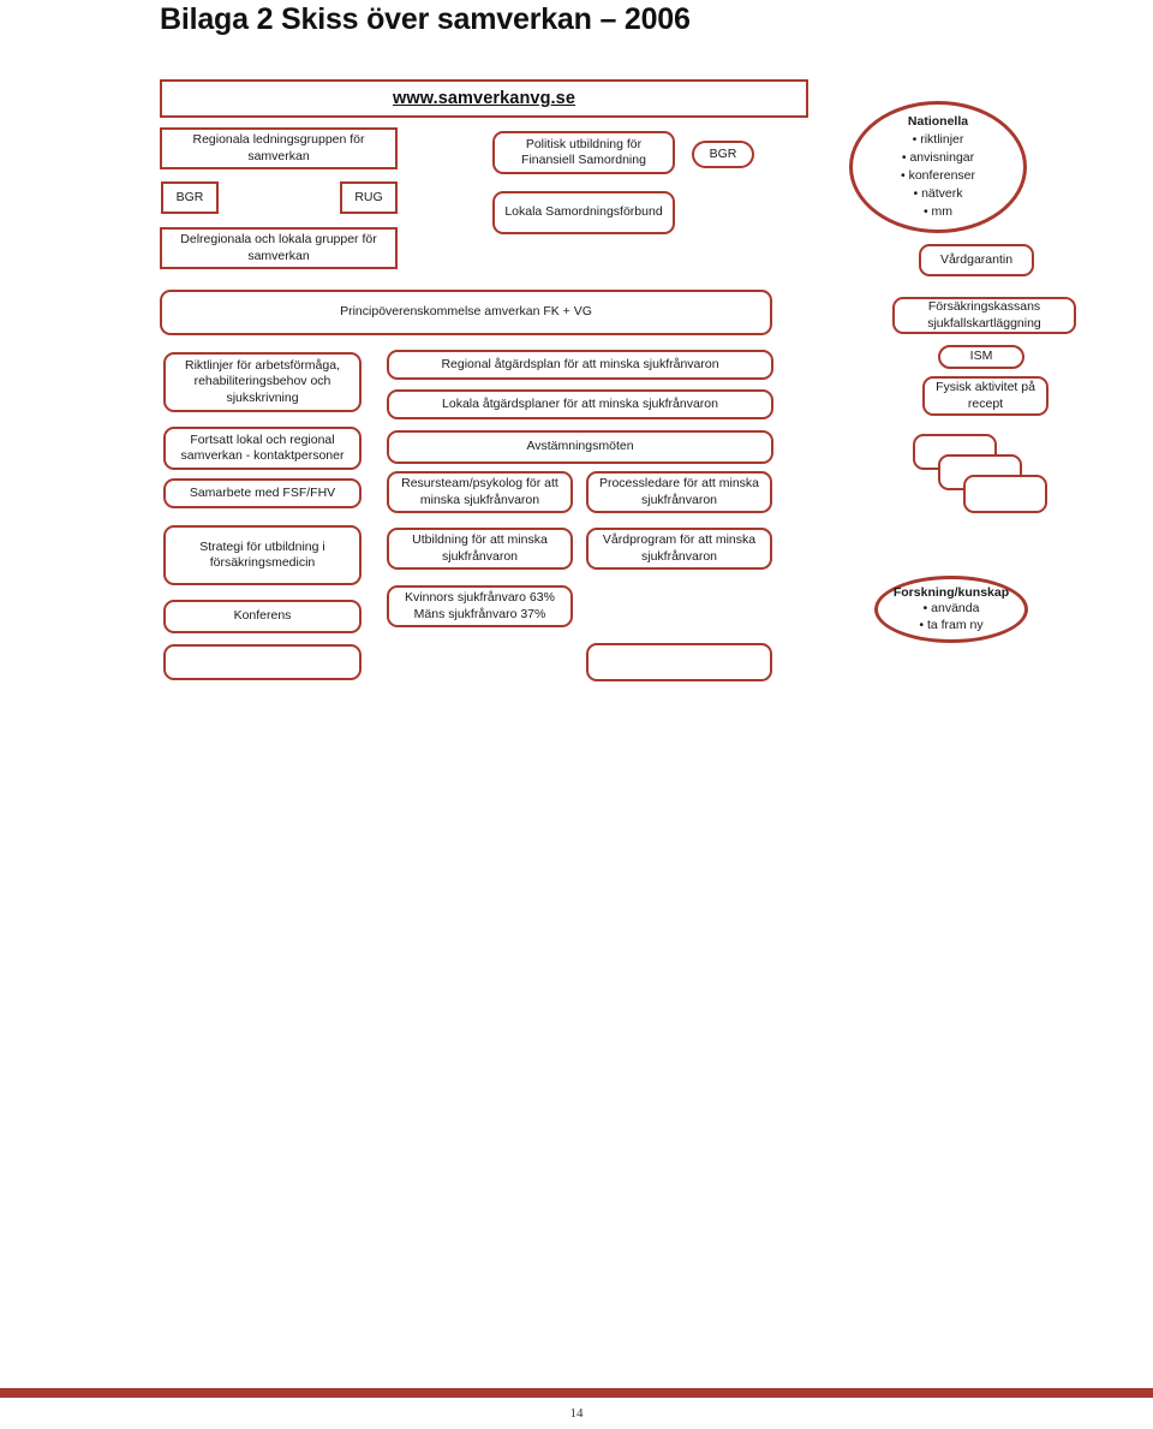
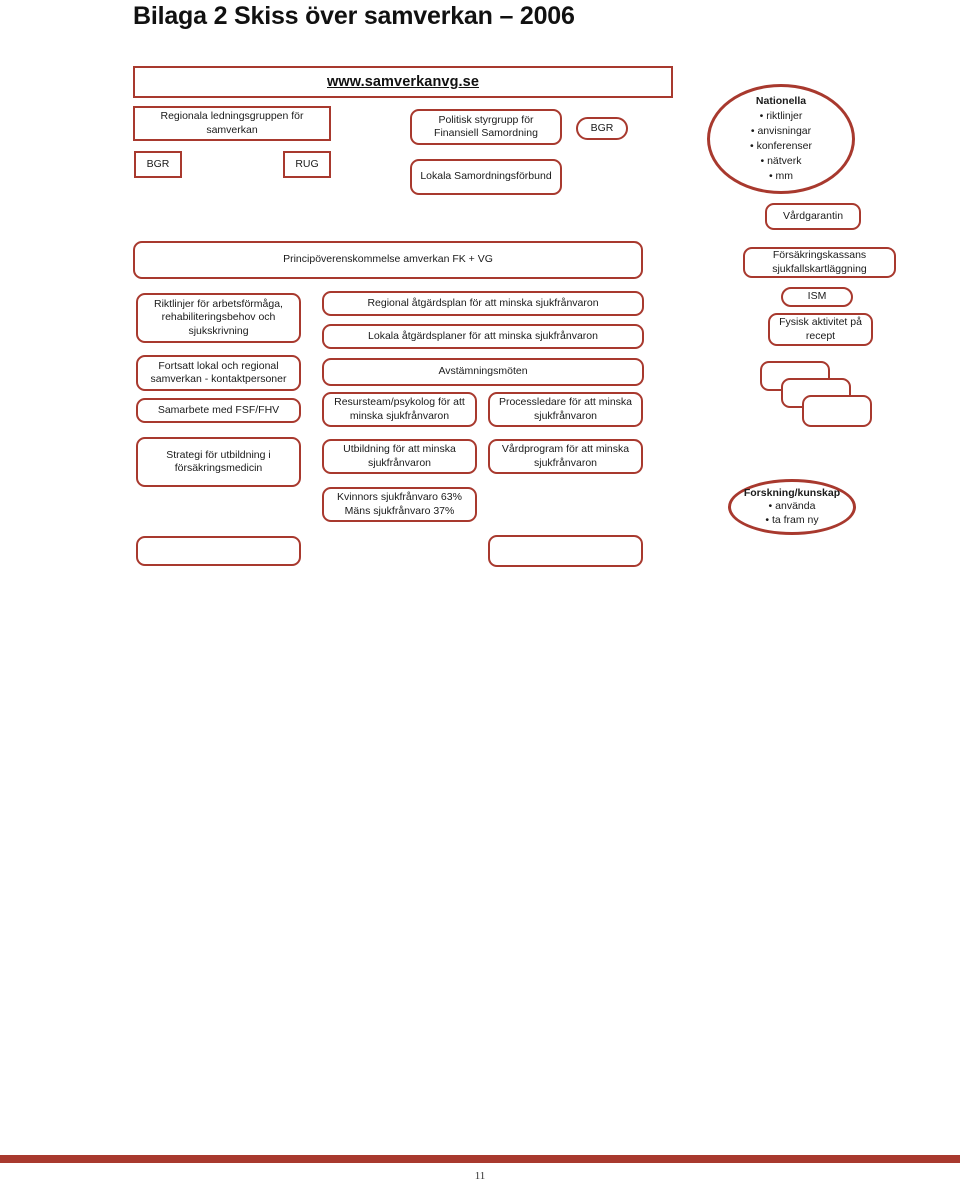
  Bilaga 2 Skiss över samverkan – 2006
  www.samverkanvg.se
  Regionala ledningsgruppen för samverkan
  BGR
  RUG
- Delregionala och lokala grupper för samverkan
- Politisk utbildning för Finansiell Samordning
+ Politisk styrgrupp för Finansiell Samordning
  BGR
  Lokala Samordningsförbund
  Nationella
  riktlinjer
  anvisningar
  konferenser
  nätverk
  mm
  Vårdgarantin
  Försäkringskassans sjukfallskartläggning
  ISM
  Fysisk aktivitet på recept
  Forskning/kunskap
  använda
  ta fram ny
  Principöverenskommelse amverkan FK + VG
  Riktlinjer för arbetsförmåga, rehabiliteringsbehov och sjukskrivning
  Fortsatt lokal och regional samverkan - kontaktpersoner
  Samarbete med FSF/FHV
  Strategi för utbildning i försäkringsmedicin
- Konferens
  Regional åtgärdsplan för att minska sjukfrånvaron
  Lokala åtgärdsplaner för att minska sjukfrånvaron
  Avstämningsmöten
  Resursteam/psykolog för att minska sjukfrånvaron
  Utbildning för att minska sjukfrånvaron
  Kvinnors sjukfrånvaro 63% Mäns sjukfrånvaro 37%
  Processledare för att minska sjukfrånvaron
  Vårdprogram för att minska sjukfrånvaron
- 14
+ 11
